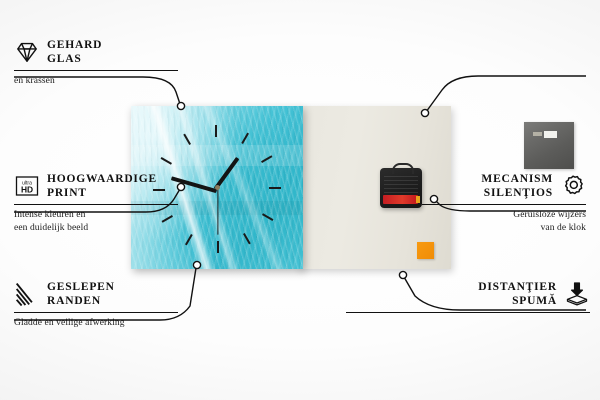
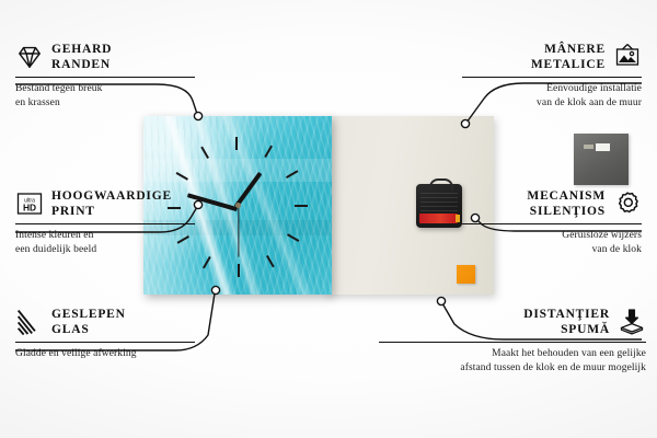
  GEHARD
- GLAS
+ RANDEN
+ Bestand tegen breuk
  en krassen
  HD
  HOOGWAARDIGE
  PRINT
  Intense kleuren en
  een duidelijk beeld
  GESLEPEN
- RANDEN
+ GLAS
  Gladde en veilige afwerking
+ MÂNERE
+ METALICE
+ Eenvoudige installatie
+ van de klok aan de muur
  MECANISM
  SILENŢIOS
  Geruisloze wijzers
  van de klok
  DISTANŢIER
  SPUMĂ
+ Maakt het behouden van een gelijke
+ afstand tussen de klok en de muur mogelijk
